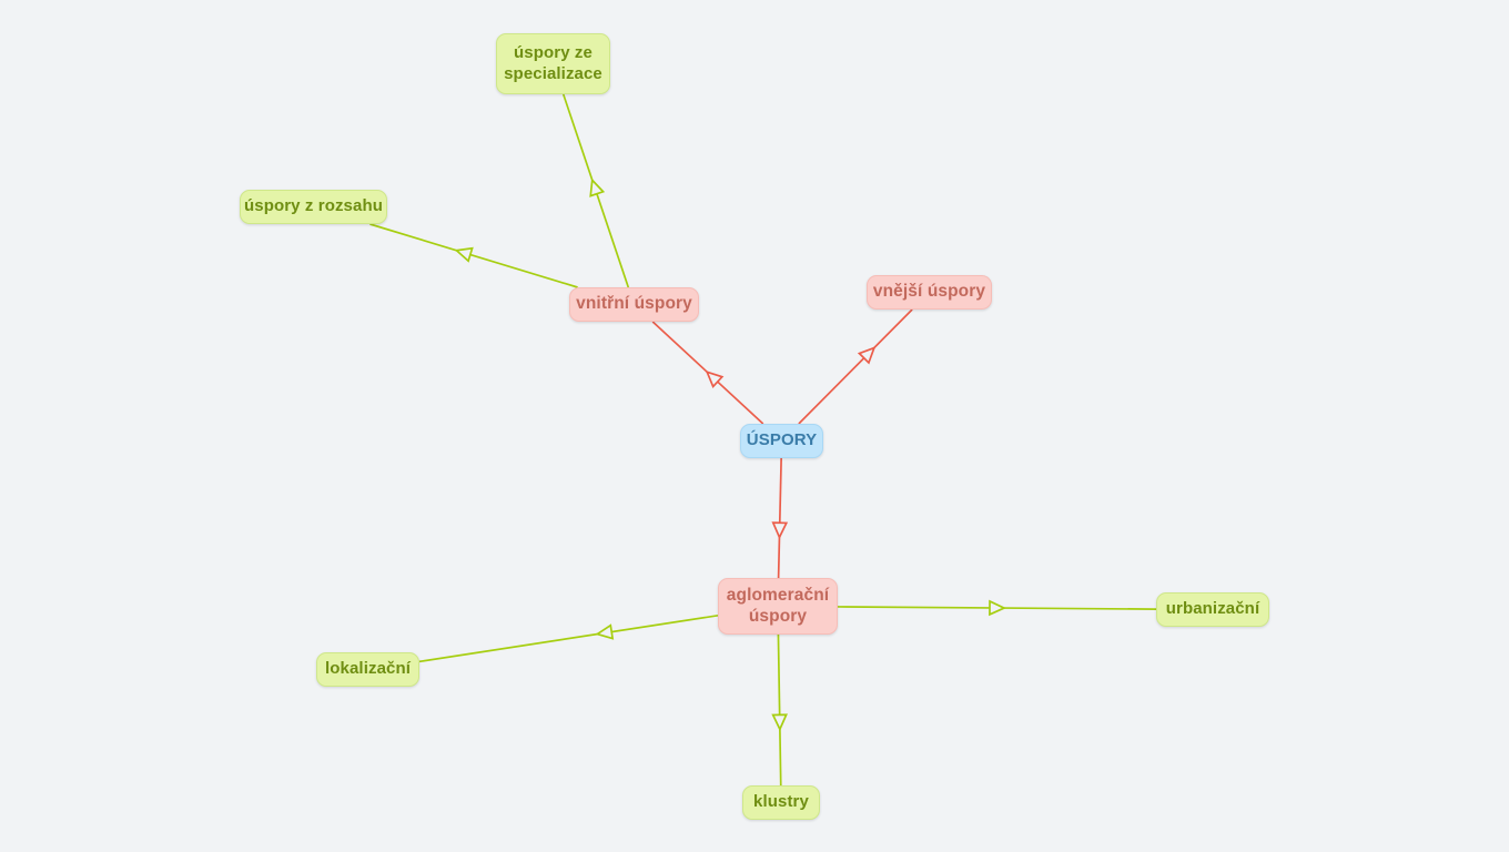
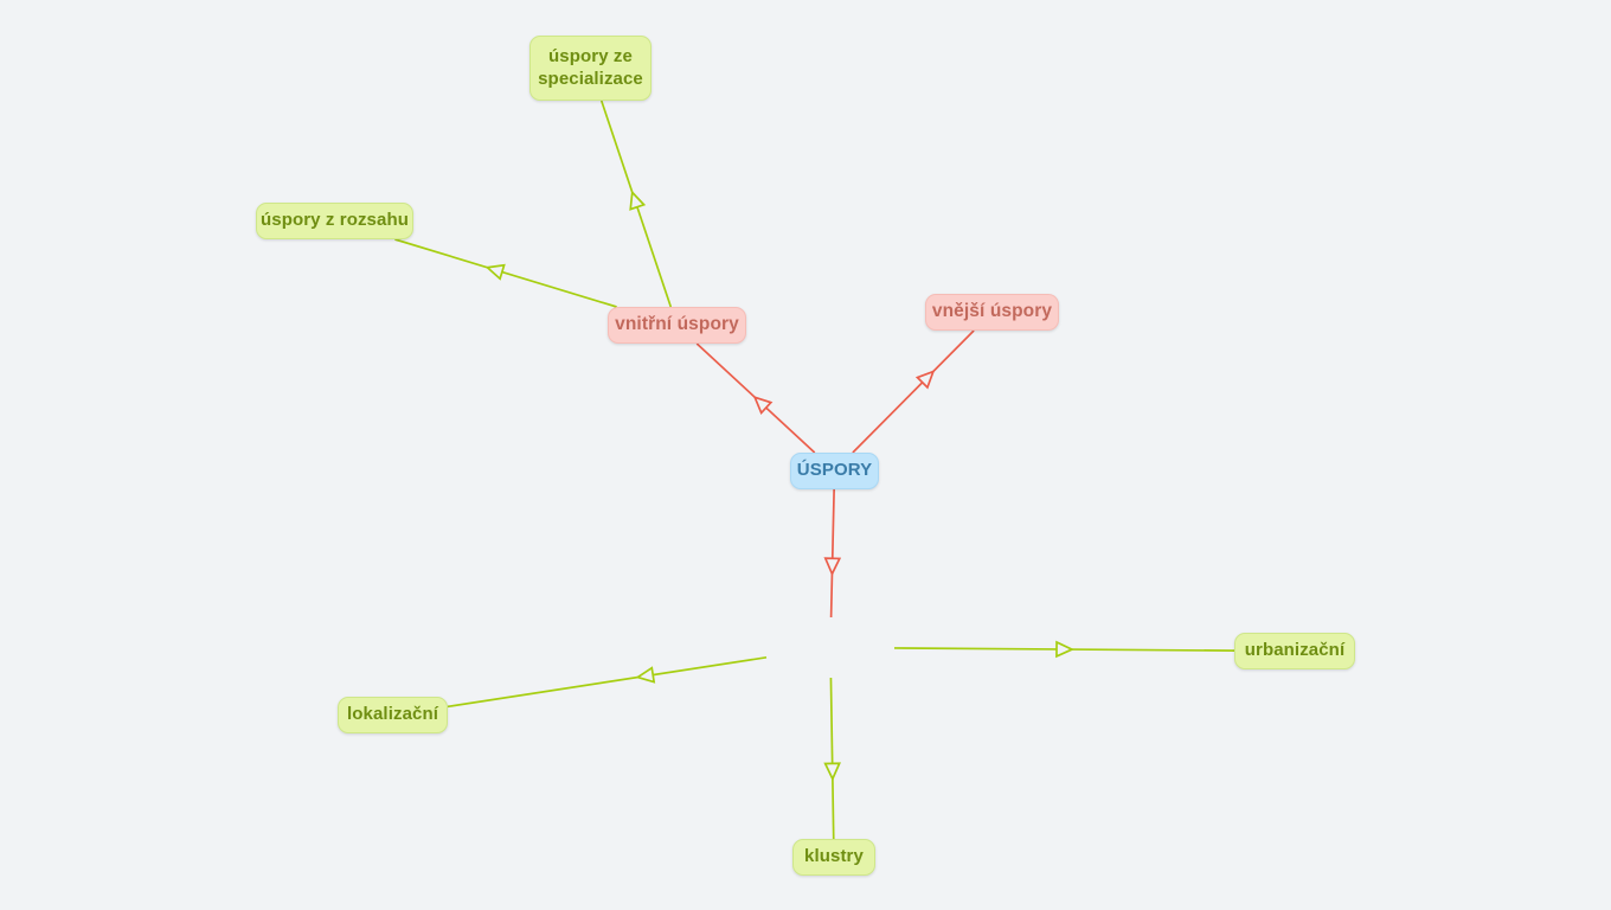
  ÚSPORY
  vnitřní úspory
  vnější úspory
- aglomerační
- úspory
  úspory ze
  specializace
  úspory z rozsahu
  urbanizační
  lokalizační
  klustry
